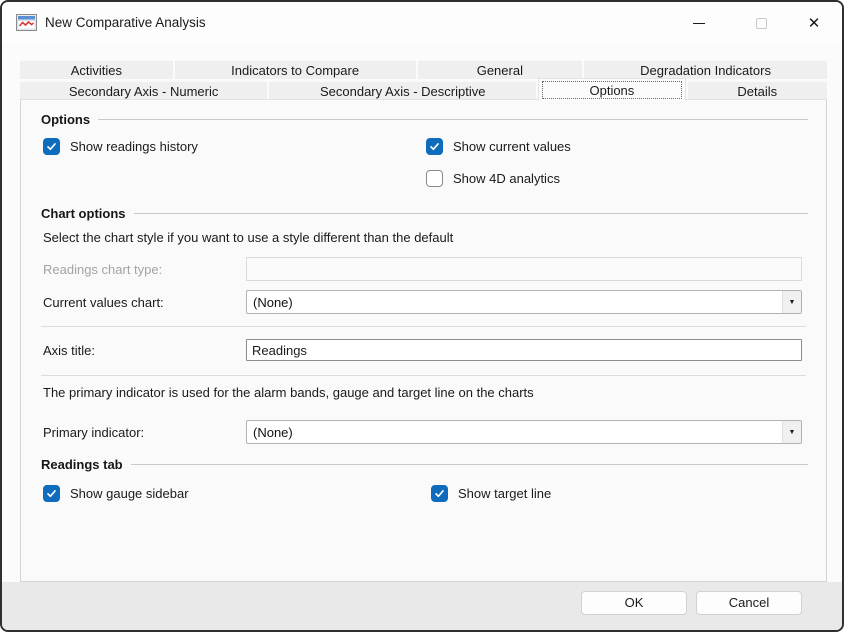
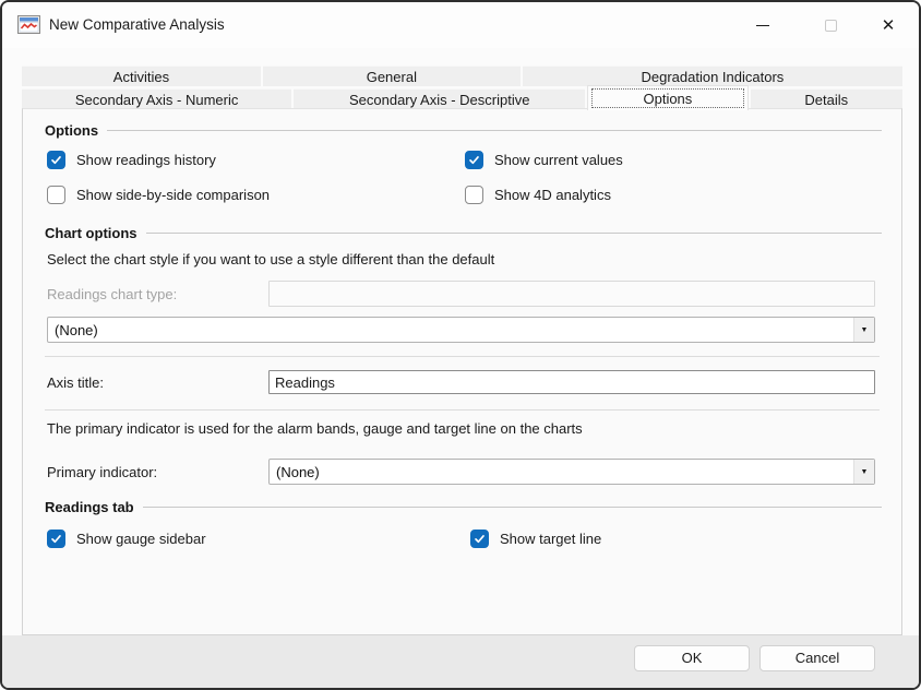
  New Comparative Analysis
  ✕
  Activities
- Indicators to Compare
  General
  Degradation Indicators
  Secondary Axis - Numeric
  Secondary Axis - Descriptive
  Options
  Details
  Options
  Show readings history
  Show current values
+ Show side-by-side comparison
  Show 4D analytics
  Chart options
  Select the chart style if you want to use a style different than the default
  Readings chart type:
- Current values chart:
  (None)
  Axis title:
  Readings
  The primary indicator is used for the alarm bands, gauge and target line on the charts
  Primary indicator:
  (None)
  Readings tab
  Show gauge sidebar
  Show target line
  OK
  Cancel
